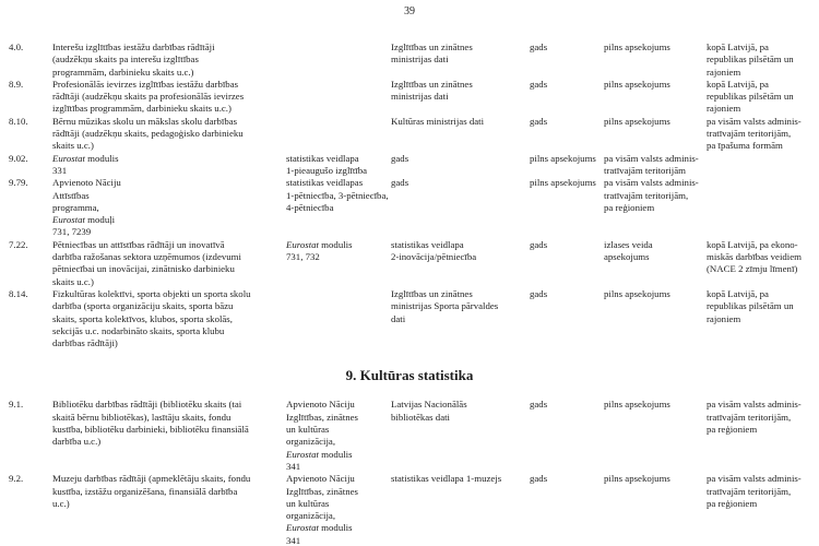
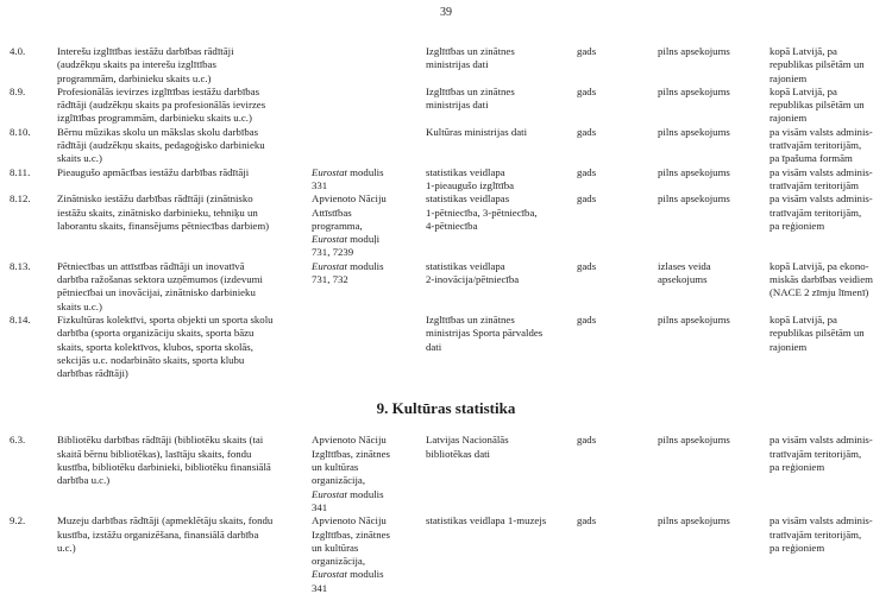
  39
  4.0.
  Interešu izglītības iestāžu darbības rādītāji
  (audzēkņu skaits pa interešu izglītības
  programmām, darbinieku skaits u.c.)
  Izglītības un zinātnes
  ministrijas dati
  gads
  pilns apsekojums
  kopā Latvijā, pa
  republikas pilsētām un
  rajoniem
  8.9.
  Profesionālās ievirzes izglītības iestāžu darbības
  rādītāji (audzēkņu skaits pa profesionālās ievirzes
  izglītības programmām, darbinieku skaits u.c.)
  Izglītības un zinātnes
  ministrijas dati
  gads
  pilns apsekojums
  kopā Latvijā, pa
  republikas pilsētām un
  rajoniem
  8.10.
  Bērnu mūzikas skolu un mākslas skolu darbības
  rādītāji (audzēkņu skaits, pedagoģisko darbinieku
  skaits u.c.)
  Kultūras ministrijas dati
  gads
  pilns apsekojums
  pa visām valsts adminis-
  tratīvajām teritorijām,
  pa īpašuma formām
- 9.02.
+ 8.11.
+ Pieaugušo apmācības iestāžu darbības rādītāji
  Eurostat modulis
  331
  statistikas veidlapa
  1-pieaugušo izglītība
  gads
  pilns apsekojums
  pa visām valsts adminis-
  tratīvajām teritorijām
- 9.79.
+ 8.12.
+ Zinātnisko iestāžu darbības rādītāji (zinātnisko
+ iestāžu skaits, zinātnisko darbinieku, tehniķu un
+ laborantu skaits, finansējums pētniecības darbiem)
  Apvienoto Nāciju
  Attīstības
  programma,
  Eurostat moduļi
  731, 7239
  statistikas veidlapas
  1-pētniecība, 3-pētniecība,
  4-pētniecība
  gads
  pilns apsekojums
  pa visām valsts adminis-
  tratīvajām teritorijām,
  pa reģioniem
- 7.22.
+ 8.13.
  Pētniecības un attīstības rādītāji un inovatīvā
  darbība ražošanas sektora uzņēmumos (izdevumi
  pētniecībai un inovācijai, zinātnisko darbinieku
  skaits u.c.)
  Eurostat modulis
  731, 732
  statistikas veidlapa
  2-inovācija/pētniecība
  gads
  izlases veida
  apsekojums
  kopā Latvijā, pa ekono-
  miskās darbības veidiem
  (NACE 2 zīmju līmenī)
  8.14.
  Fizkultūras kolektīvi, sporta objekti un sporta skolu
  darbība (sporta organizāciju skaits, sporta bāzu
  skaits, sporta kolektīvos, klubos, sporta skolās,
  sekcijās u.c. nodarbināto skaits, sporta klubu
  darbības rādītāji)
  Izglītības un zinātnes
  ministrijas Sporta pārvaldes
  dati
  gads
  pilns apsekojums
  kopā Latvijā, pa
  republikas pilsētām un
  rajoniem
  9. Kultūras statistika
- 9.1.
+ 6.3.
  Bibliotēku darbības rādītāji (bibliotēku skaits (tai
  skaitā bērnu bibliotēkas), lasītāju skaits, fondu
  kustība, bibliotēku darbinieki, bibliotēku finansiālā
  darbība u.c.)
  Apvienoto Nāciju
  Izglītības, zinātnes
  un kultūras
  organizācija,
  Eurostat modulis
  341
  Latvijas Nacionālās
  bibliotēkas dati
  gads
  pilns apsekojums
  pa visām valsts adminis-
  tratīvajām teritorijām,
  pa reģioniem
  9.2.
  Muzeju darbības rādītāji (apmeklētāju skaits, fondu
  kustība, izstāžu organizēšana, finansiālā darbība
  u.c.)
  Apvienoto Nāciju
  Izglītības, zinātnes
  un kultūras
  organizācija,
  Eurostat modulis
  341
  statistikas veidlapa 1-muzejs
  gads
  pilns apsekojums
  pa visām valsts adminis-
  tratīvajām teritorijām,
  pa reģioniem
